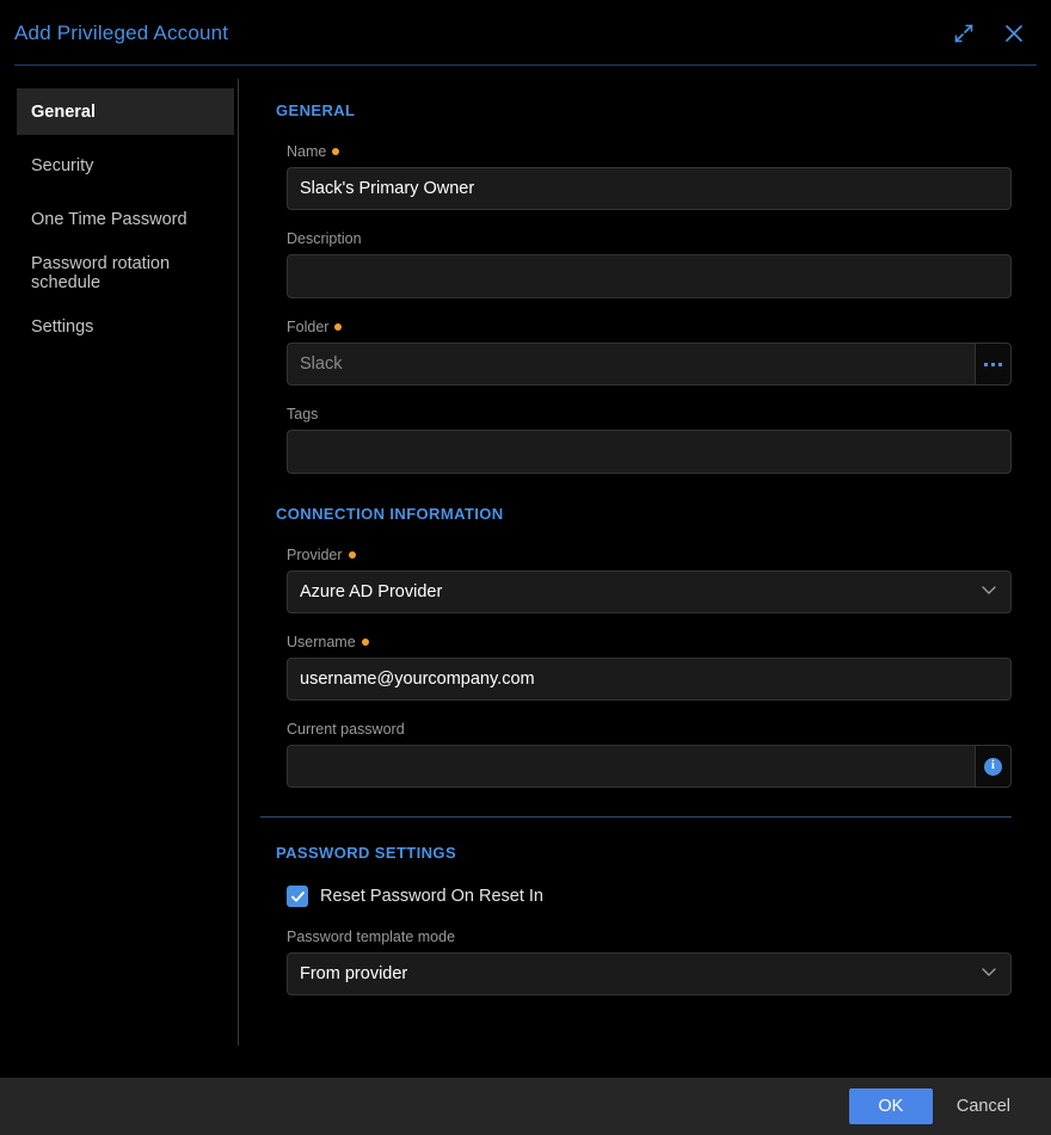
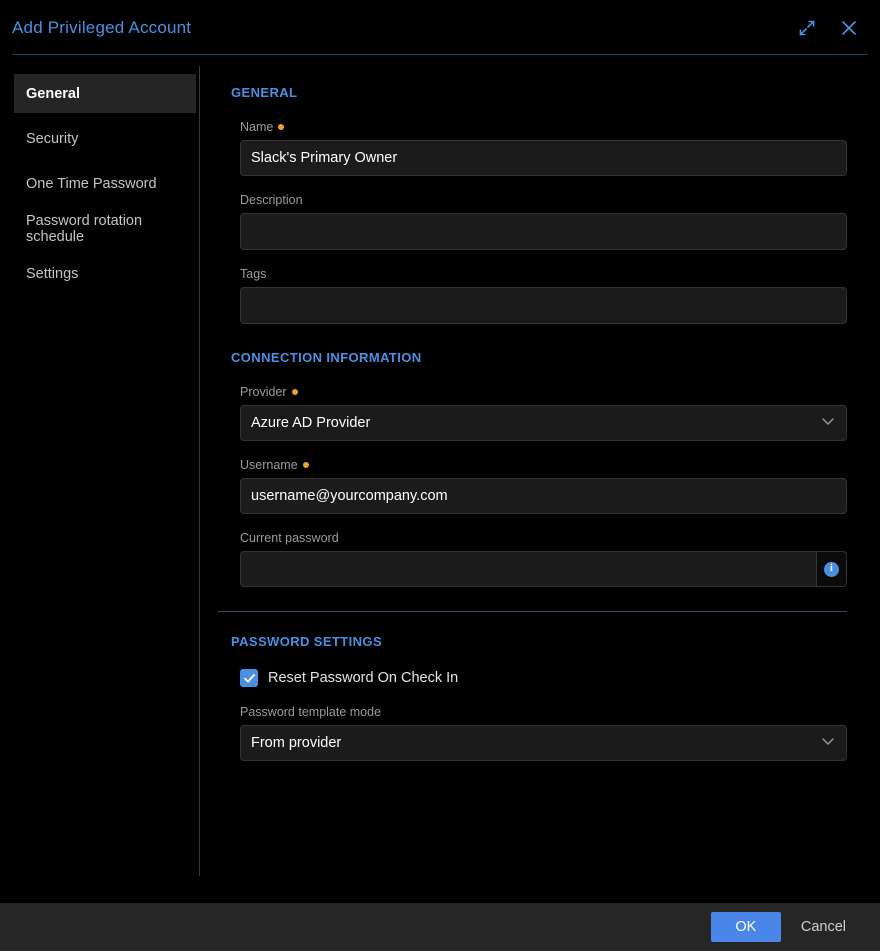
  Add Privileged Account
  General
  Security
  One Time Password
  Password rotation schedule
  Settings
  GENERAL
  Name
  Slack's Primary Owner
  Description
- Folder
- Slack
  Tags
  CONNECTION INFORMATION
  Provider
  Azure AD Provider
  Username
  username@yourcompany.com
  Current password
  i
  PASSWORD SETTINGS
- Reset Password On Reset In
+ Reset Password On Check In
  Password template mode
  From provider
  OK
  Cancel
